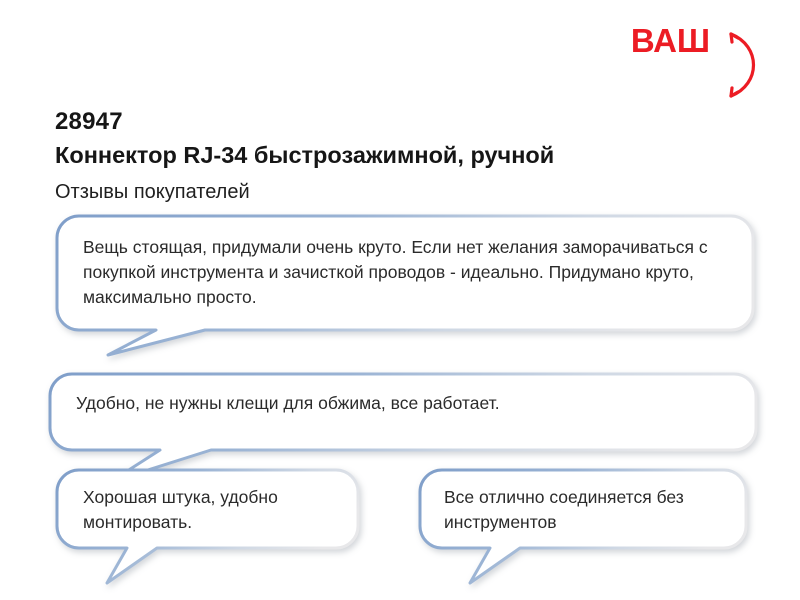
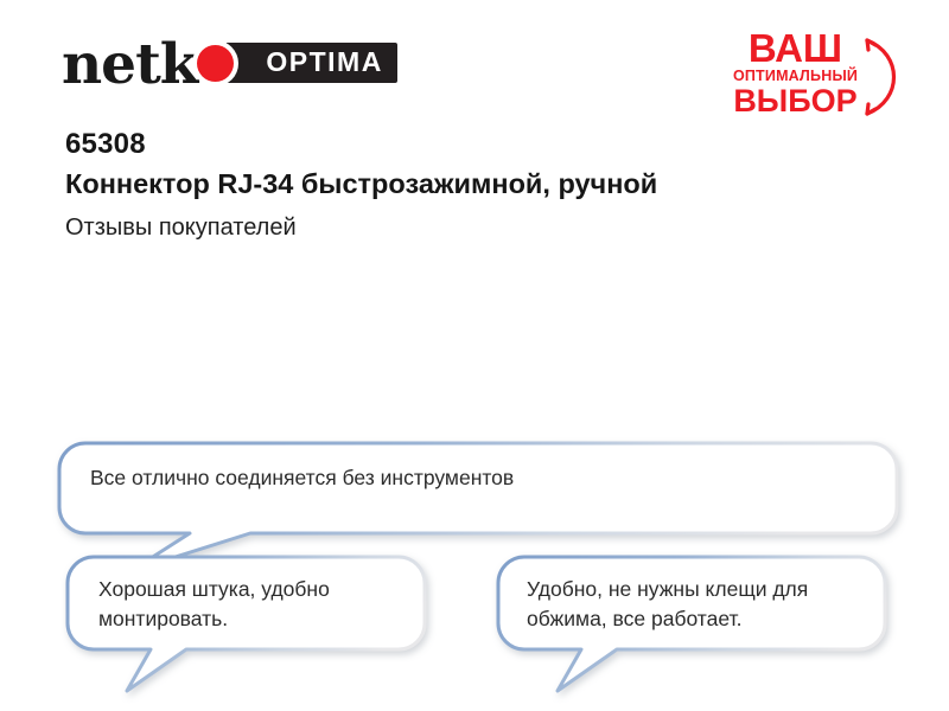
+ netk
+ OPTIMA
  ВАШ
+ ОПТИМАЛЬНЫЙ
+ ВЫБОР
- 28947
+ 65308
  Коннектор RJ-34 быстрозажимной, ручной
  Отзывы покупателей
- Вещь стоящая, придумали очень круто. Если нет желания заморачиваться с покупкой инструмента и зачисткой проводов - идеально. Придумано круто, максимально просто.
- Удобно, не нужны клещи для обжима, все работает.
+ Все отлично соединяется без инструментов
  Хорошая штука, удобно монтировать.
- Все отлично соединяется без инструментов
+ Удобно, не нужны клещи для обжима, все работает.
